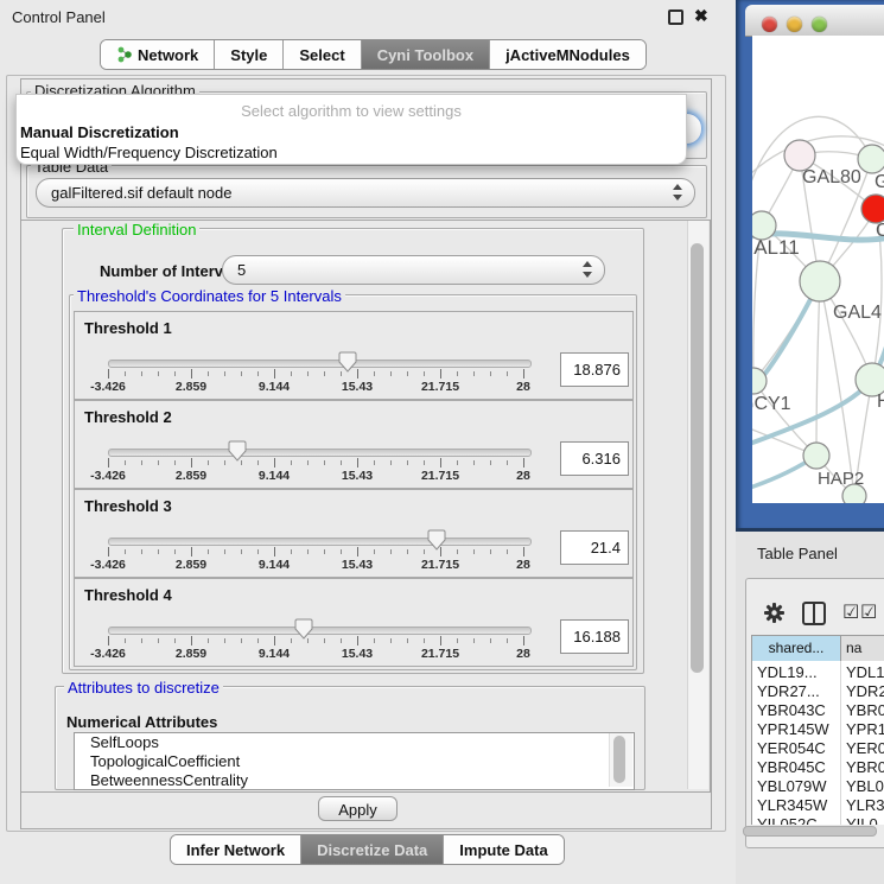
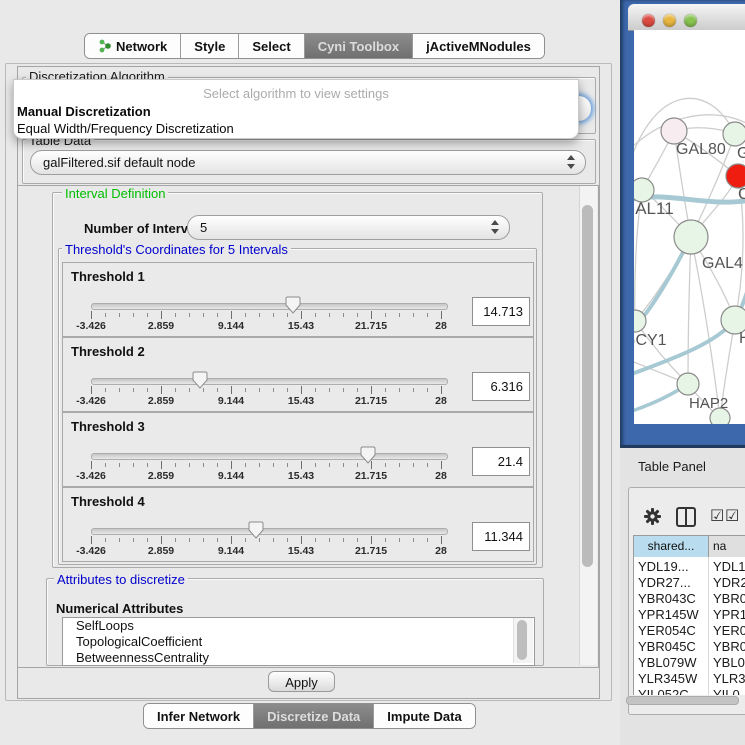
- Control Panel
- ✖
  Network
  Style
  Select
  Cyni Toolbox
  jActiveMNodules
  Discretization Algorithm
  Select algorithm to view settings
  Manual Discretization
  Equal Width/Frequency Discretization
  Table Data
  galFiltered.sif default node
  Interval Definition
  Number of Interv
  5
  Threshold's Coordinates for 5 Intervals
  Threshold 1
  -3.426
  2.859
  9.144
  15.43
  21.715
  28
- 18.876
+ 14.713
  Threshold 2
  -3.426
  2.859
  9.144
  15.43
  21.715
  28
  6.316
  Threshold 3
  -3.426
  2.859
  9.144
  15.43
  21.715
  28
  21.4
  Threshold 4
  -3.426
  2.859
  9.144
  15.43
  21.715
  28
- 16.188
+ 11.344
  Attributes to discretize
  Numerical Attributes
  SelfLoops
  TopologicalCoefficient
  BetweennessCentrality
  Apply
  Infer Network
  Discretize Data
  Impute Data
  GAL80
  AL11
  GAL4
  CY1
  HAP2
  G
  C
  Table Panel
  ☑
  ☑
  shared...
  na
  YDL19...
  YDL1
  YDR27...
  YDR2
  YBR043C
  YBR0
  YPR145W
  YPR1
  YER054C
  YER0
  YBR045C
  YBR0
  YBL079W
  YBL0
  YLR345W
  YLR3
  YIL052C
  YIL0
